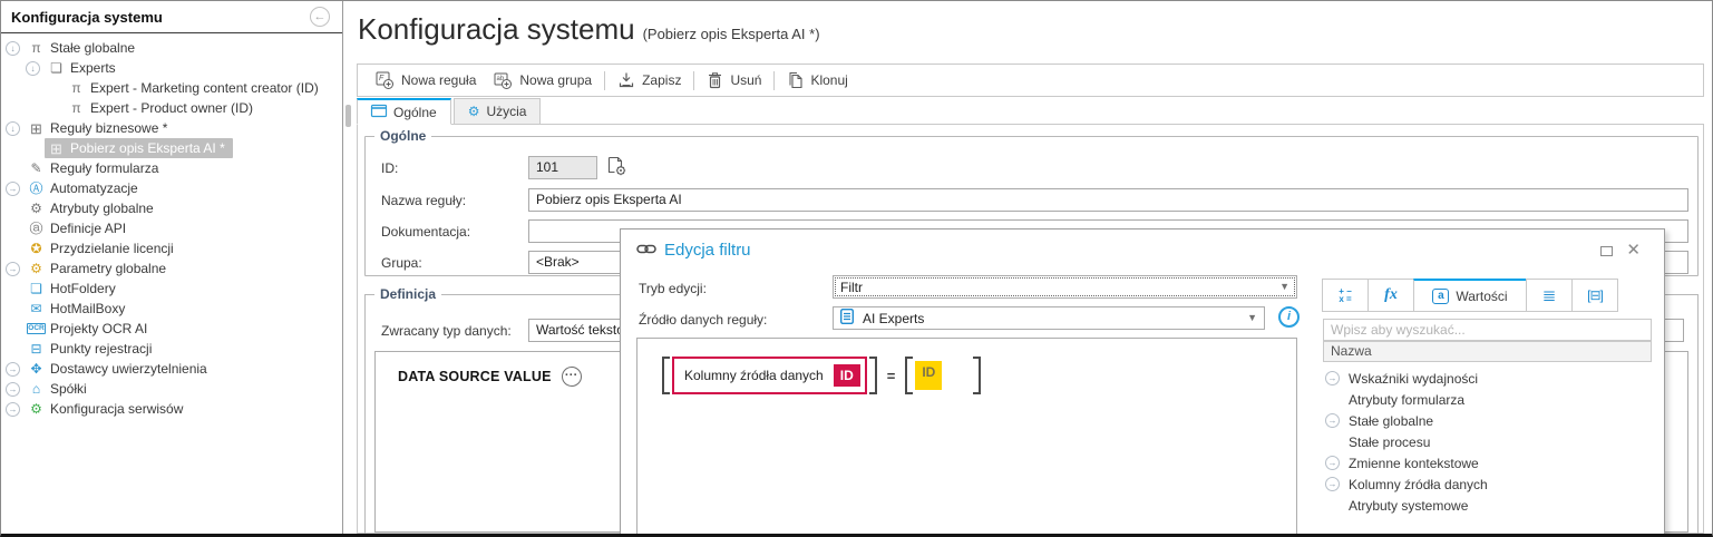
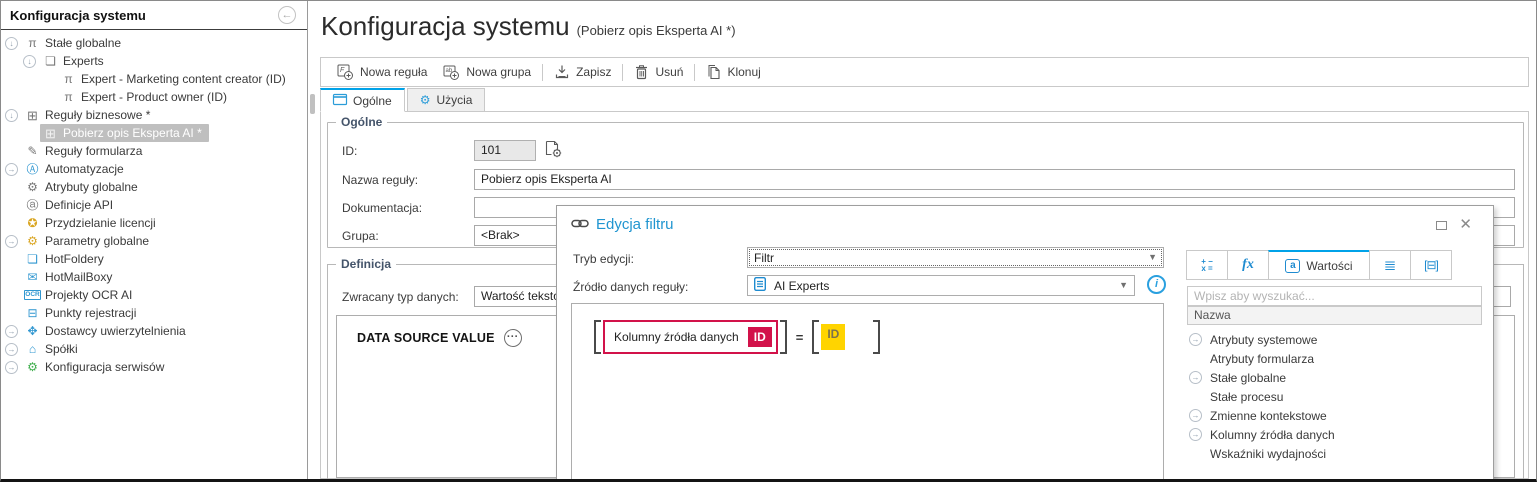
  Konfiguracja systemu
  ←
  ↓
  π
  Stałe globalne
  ↓
  ❏
  Experts
  π
  Expert - Marketing content creator (ID)
  π
  Expert - Product owner (ID)
  ↓
  ⊞
  Reguły biznesowe *
  ⊞
  Pobierz opis Eksperta AI *
  ✎
  Reguły formularza
  →
  Ⓐ
  Automatyzacje
  ⚙
  Atrybuty globalne
  ⓐ
  Definicje API
  ✪
  Przydzielanie licencji
  →
  ⚙
  Parametry globalne
  ❏
  HotFoldery
  ✉
  HotMailBoxy
  Projekty OCR AI
  ⊟
  Punkty rejestracji
  →
  ✥
  Dostawcy uwierzytelnienia
  →
  ⌂
  Spółki
  →
  ⚙
  Konfiguracja serwisów
  Konfiguracja systemu
  (Pobierz opis Eksperta AI *)
  Nowa reguła
  Nowa grupa
  Zapisz
  Usuń
  Klonuj
  Ogólne
  Użycia
  Ogólne
  ID:
  101
  Nazwa reguły:
  Pobierz opis Eksperta AI
  Dokumentacja:
  Grupa:
  <Brak>
  Definicja
  Zwracany typ danych:
  Wartość tekst
  DATA SOURCE VALUE
  ···
  Edycja filtru
  ✕
  Tryb edycji:
  Filtr
  ▼
  Źródło danych reguły:
  AI Experts
  ▼
  i
  Kolumny źródła danych
  ID
  =
  ID
  Wartości
  Wpisz aby wyszukać...
  Nazwa
  →
- Wskaźniki wydajności
+ Atrybuty systemowe
  Atrybuty formularza
  →
  Stałe globalne
  Stałe procesu
  →
  Zmienne kontekstowe
  →
  Kolumny źródła danych
- Atrybuty systemowe
+ Wskaźniki wydajności
